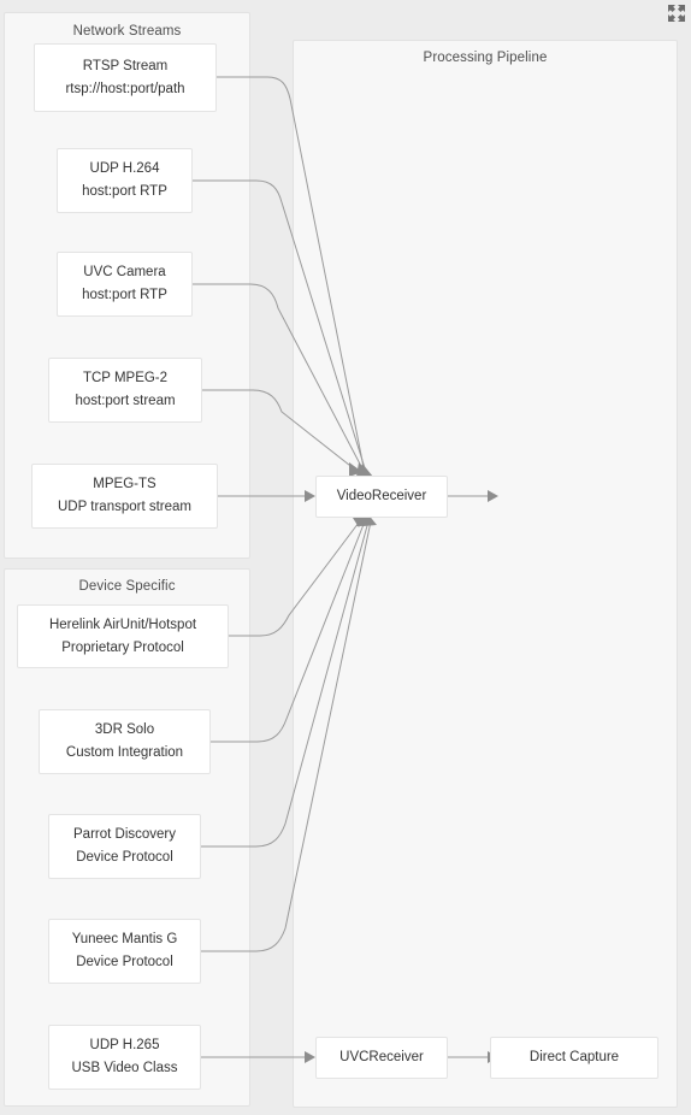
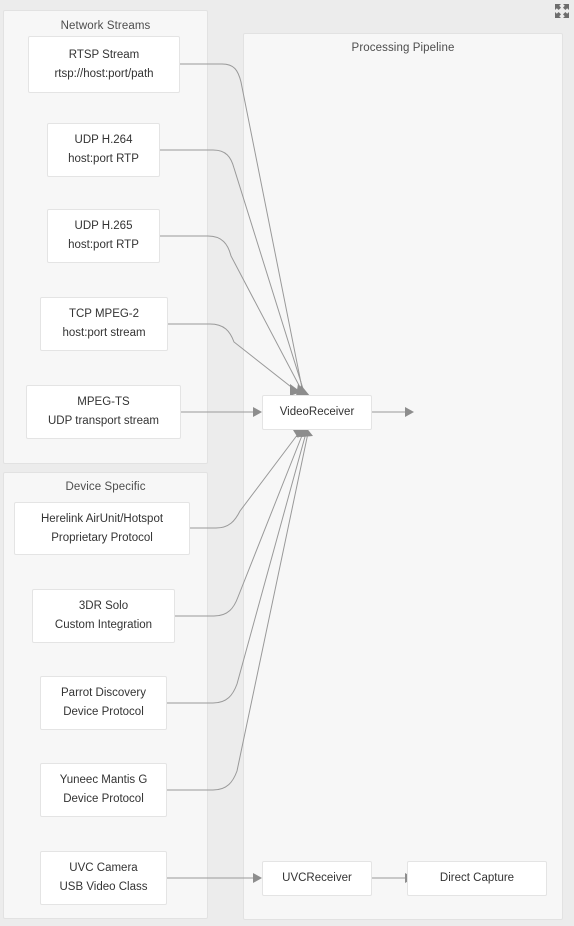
  Network Streams
  Device Specific
  Processing Pipeline
  RTSP Stream
  rtsp://host:port/path
  UDP H.264
  host:port RTP
- UVC Camera
+ UDP H.265
  host:port RTP
  TCP MPEG-2
  host:port stream
  MPEG-TS
  UDP transport stream
  Herelink AirUnit/Hotspot
  Proprietary Protocol
  3DR Solo
  Custom Integration
  Parrot Discovery
  Device Protocol
  Yuneec Mantis G
  Device Protocol
- UDP H.265
+ UVC Camera
  USB Video Class
  VideoReceiver
  UVCReceiver
  Direct Capture
